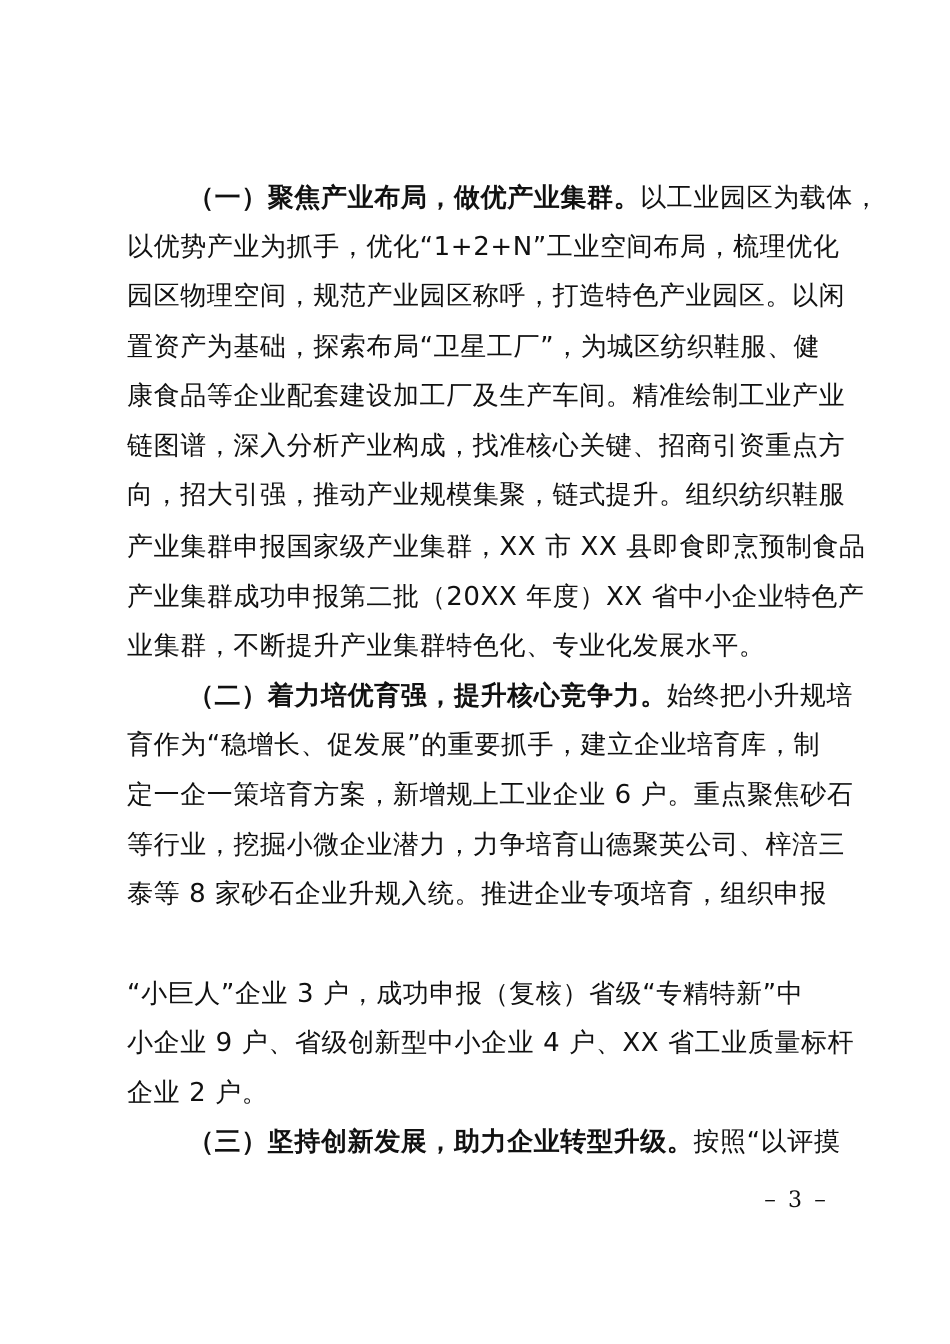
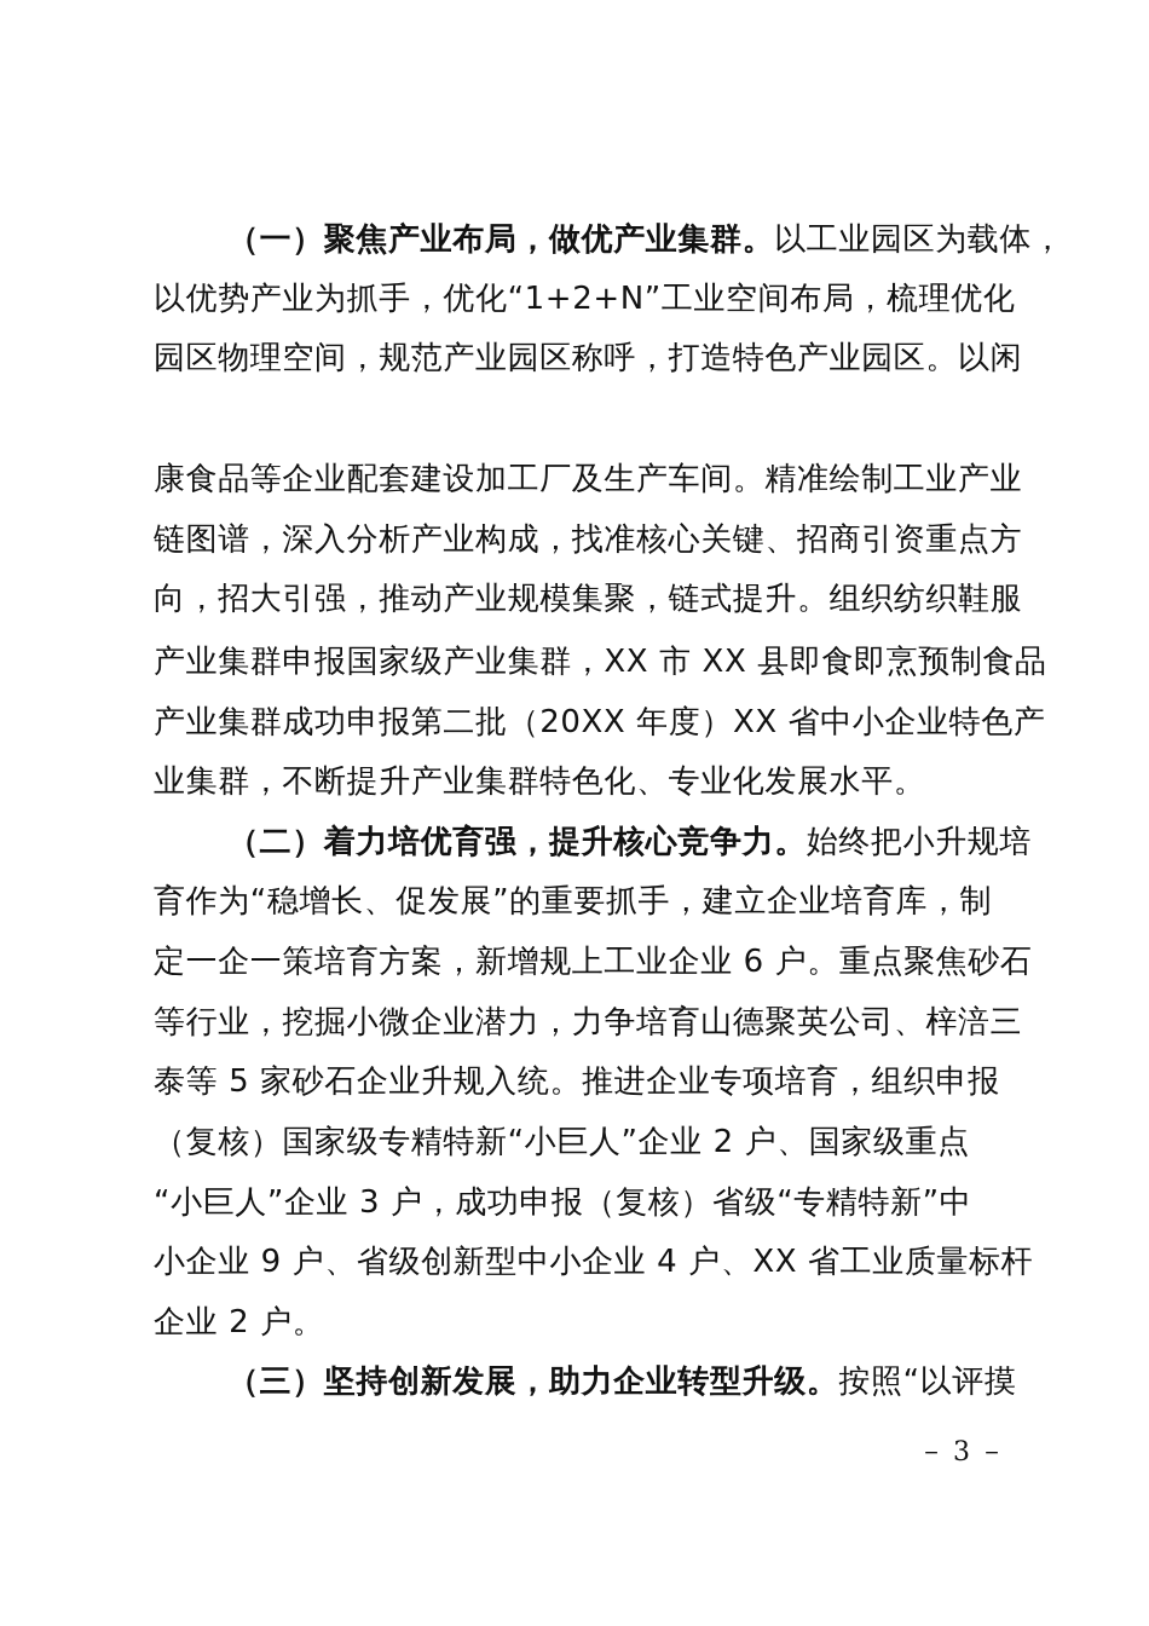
  （一）聚焦产业布局，做优产业集群。以工业园区为载体，
  以优势产业为抓手，优化“1+2+N”工业空间布局，梳理优化
  园区物理空间，规范产业园区称呼，打造特色产业园区。以闲
- 置资产为基础，探索布局“卫星工厂”，为城区纺织鞋服、健
  康食品等企业配套建设加工厂及生产车间。精准绘制工业产业
  链图谱，深入分析产业构成，找准核心关键、招商引资重点方
  向，招大引强，推动产业规模集聚，链式提升。组织纺织鞋服
  产业集群申报国家级产业集群，XX 市 XX 县即食即烹预制食品
  产业集群成功申报第二批（20XX 年度）XX 省中小企业特色产
  业集群，不断提升产业集群特色化、专业化发展水平。
  （二）着力培优育强，提升核心竞争力。始终把小升规培
  育作为“稳增长、促发展”的重要抓手，建立企业培育库，制
  定一企一策培育方案，新增规上工业企业 6 户。重点聚焦砂石
  等行业，挖掘小微企业潜力，力争培育山德聚英公司、梓涪三
- 泰等 8 家砂石企业升规入统。推进企业专项培育，组织申报
+ 泰等 5 家砂石企业升规入统。推进企业专项培育，组织申报
+ （复核）国家级专精特新“小巨人”企业 2 户、国家级重点
  “小巨人”企业 3 户，成功申报（复核）省级“专精特新”中
  小企业 9 户、省级创新型中小企业 4 户、XX 省工业质量标杆
  企业 2 户。
  （三）坚持创新发展，助力企业转型升级。按照“以评摸
  － 3 －
